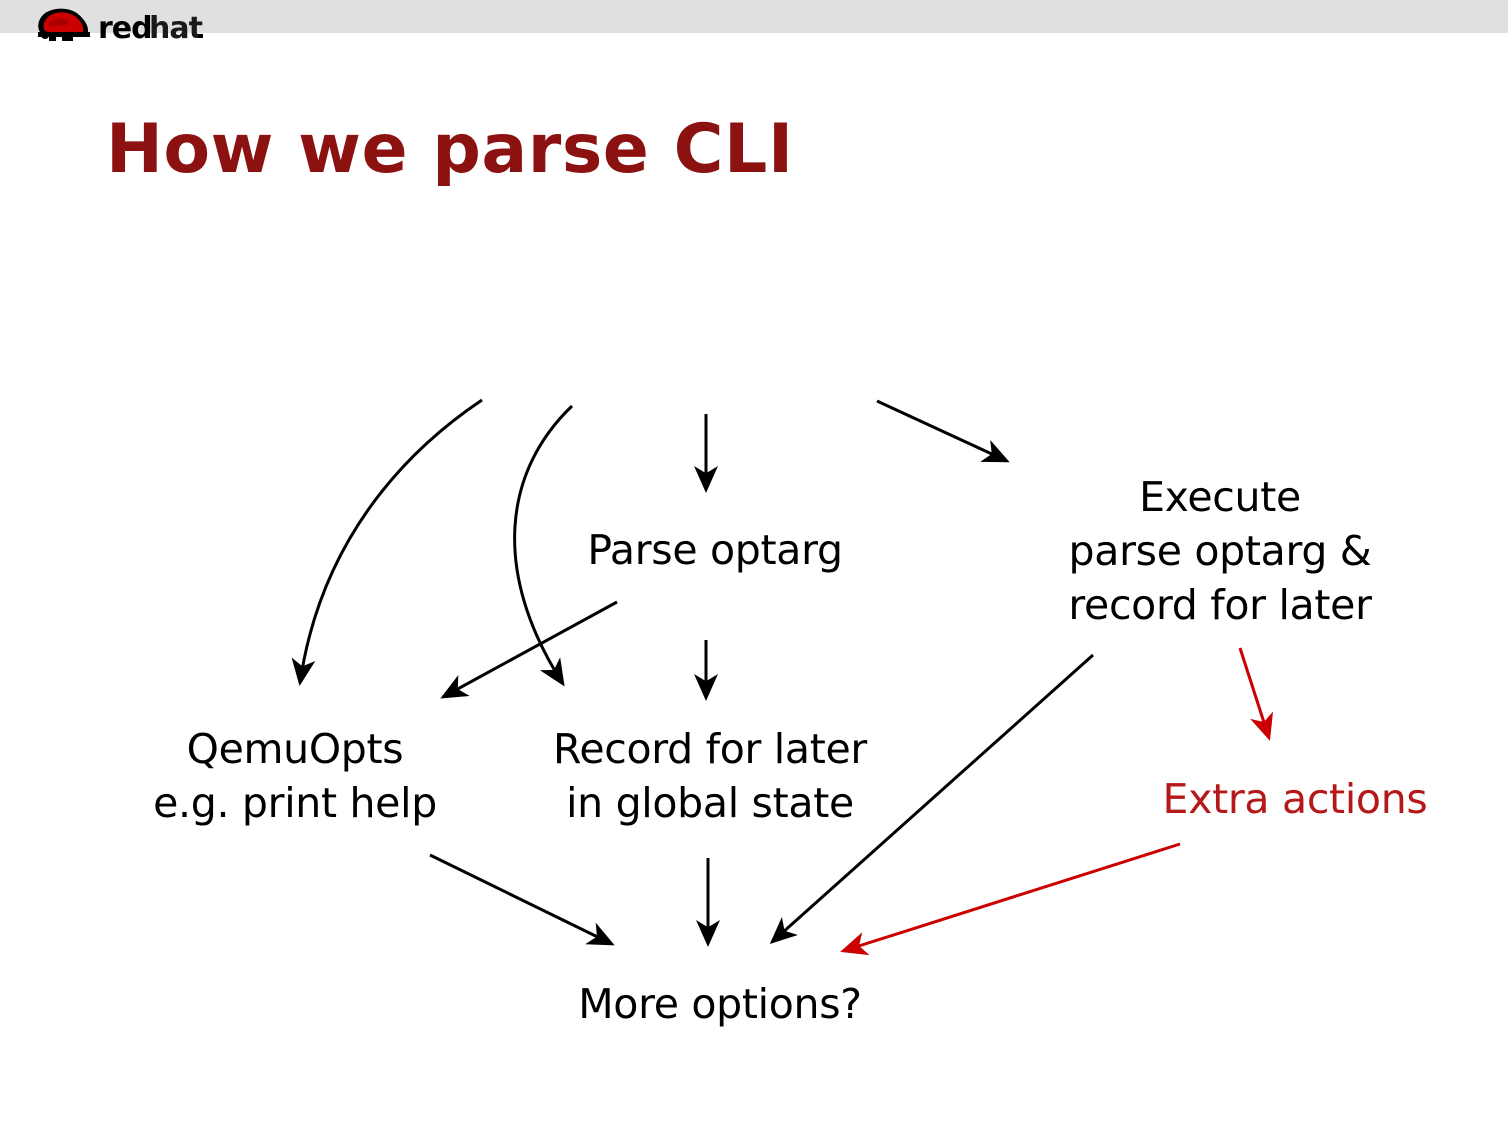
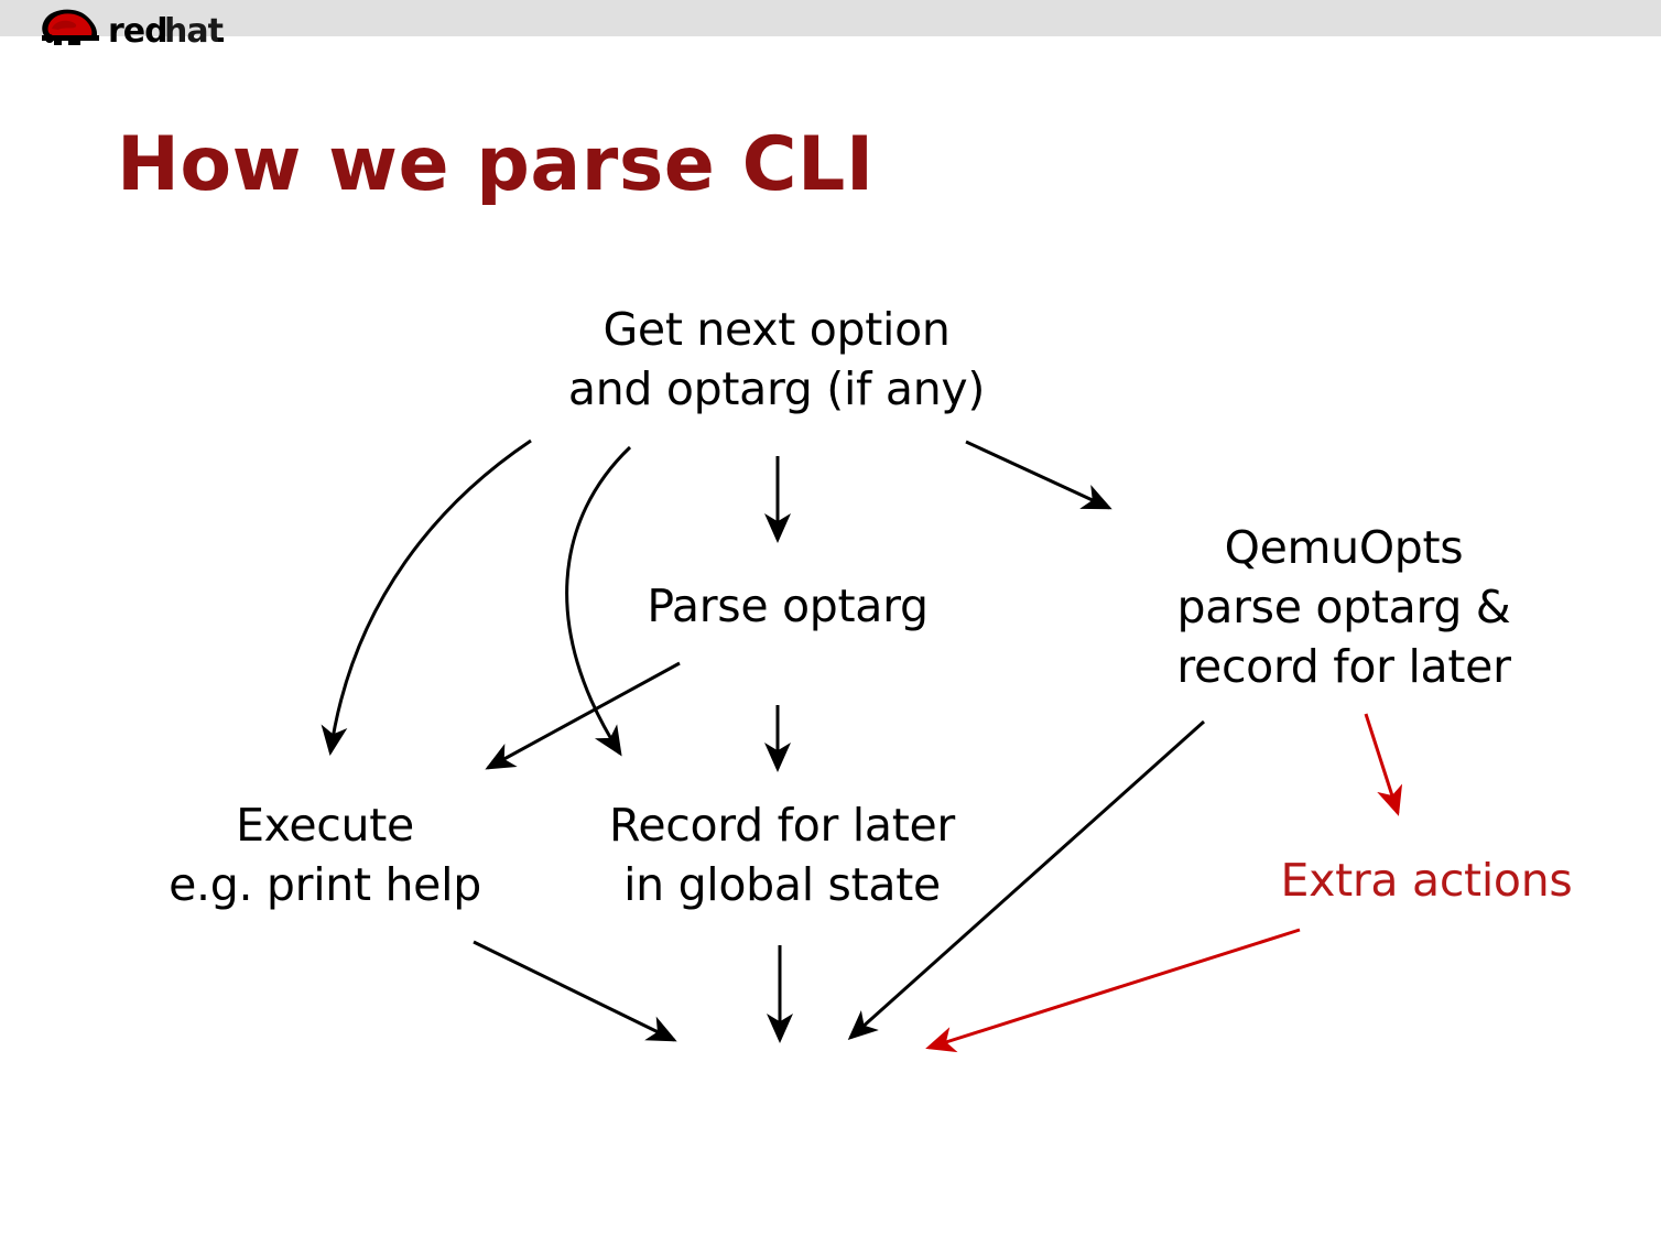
  red
  hat
  How we parse CLI
+ Get next option
+ and optarg (if any)
  Parse optarg
- Execute
+ QemuOpts
  parse optarg &
  record for later
- QemuOpts
+ Execute
  e.g. print help
  Record for later
  in global state
  Extra actions
- More options?
